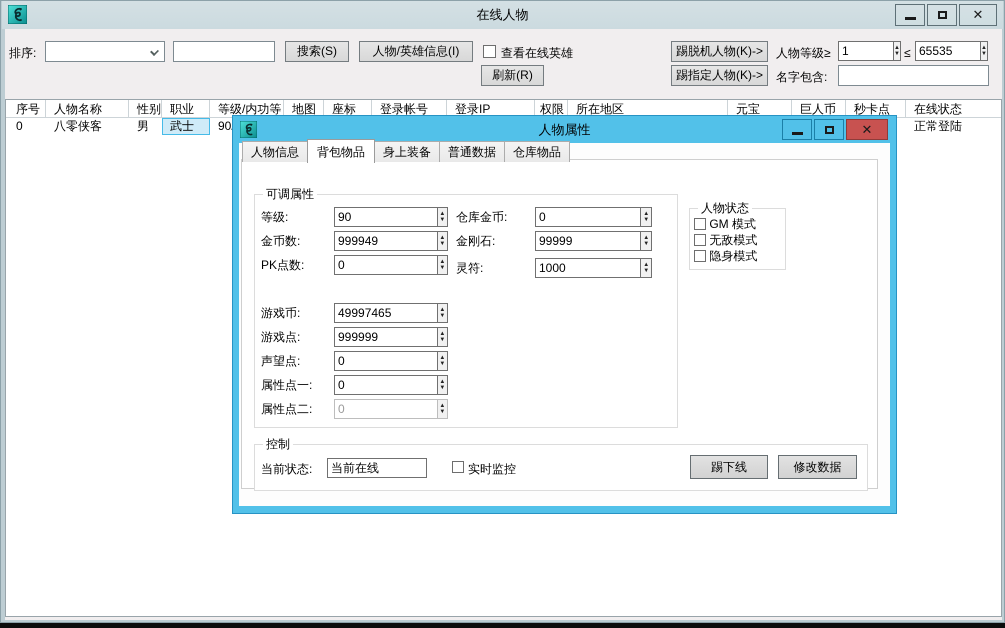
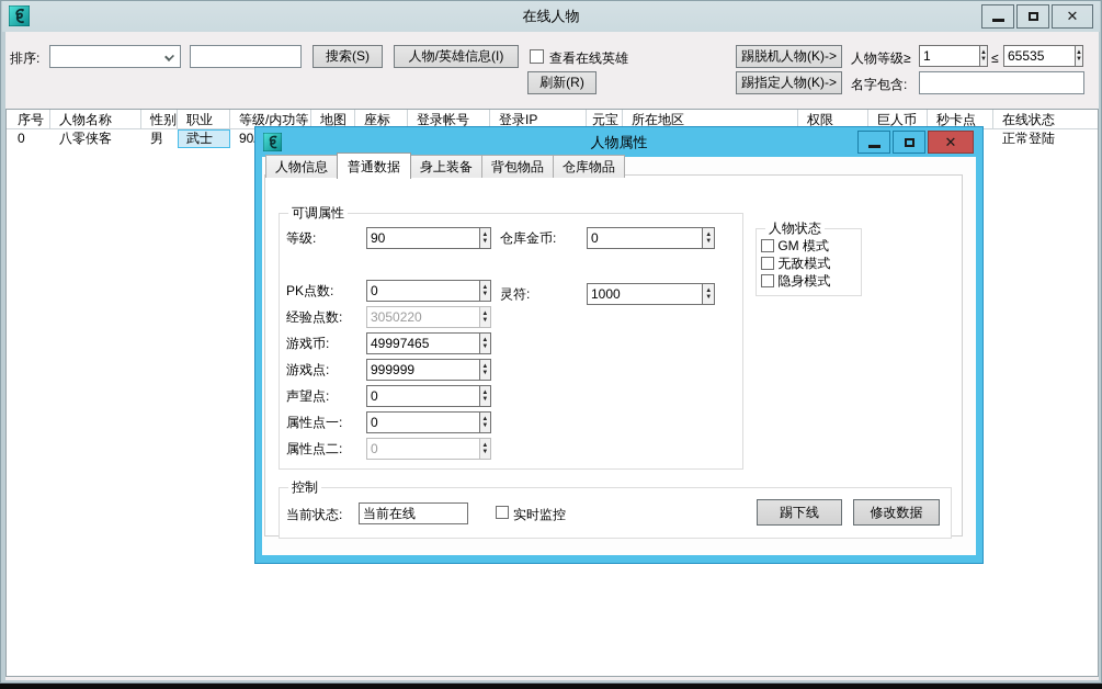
  在线人物
  排序:
  搜索(S)
  人物/英雄信息(I)
  查看在线英雄
  踢脱机人物(K)->
  人物等级≥
  1
  ≤
  65535
  刷新(R)
  踢指定人物(K)->
  名字包含:
  序号
  人物名称
  性别
  职业
  等级/内功等
  地图
  座标
  登录帐号
  登录IP
- 权限
+ 元宝
  所在地区
- 元宝
+ 权限
  巨人币
  秒卡点
  在线状态
  0
  八零侠客
  男
  武士
  正常登陆
  人物属性
  人物信息
- 背包物品
+ 普通数据
  身上装备
- 普通数据
+ 背包物品
  仓库物品
  可调属性
  等级:
  90
  仓库金币:
  0
- 金币数:
- 999949
- 金刚石:
- 99999
  PK点数:
  0
  灵符:
  1000
+ 经验点数:
+ 3050220
  游戏币:
  49997465
  游戏点:
  999999
  声望点:
  0
  属性点一:
  0
  属性点二:
  0
  人物状态
  GM 模式
  无敌模式
  隐身模式
  控制
  当前状态:
  当前在线
  实时监控
  踢下线
  修改数据
